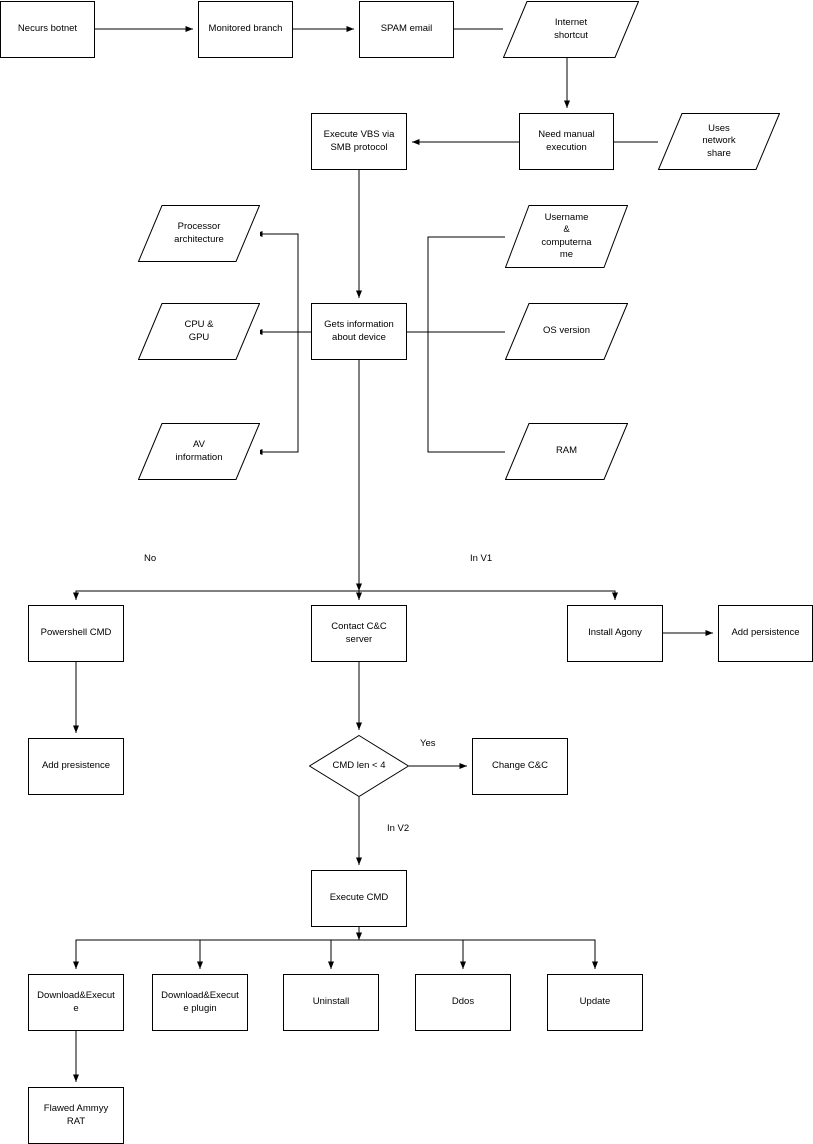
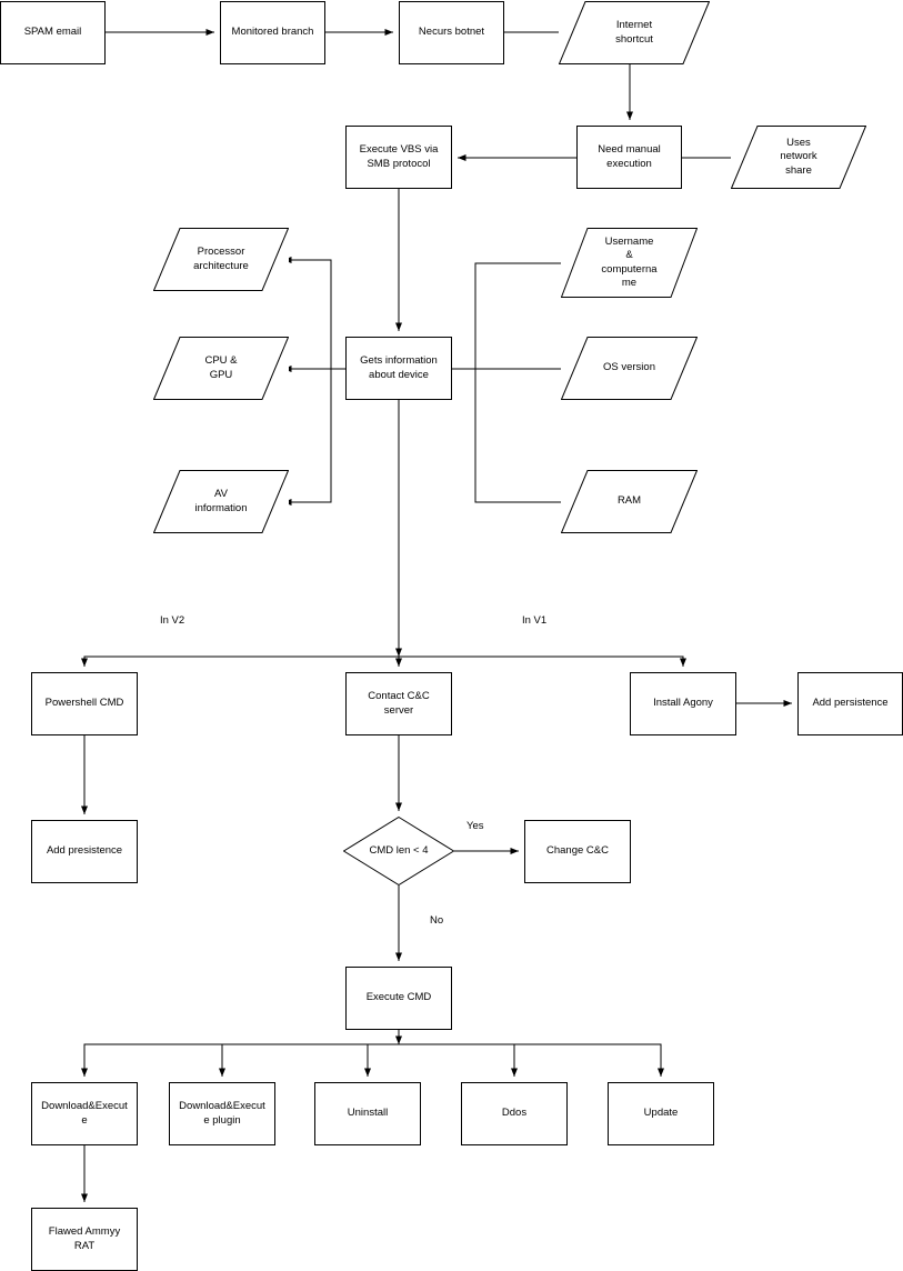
- Necurs botnet
+ SPAM email
  Monitored branch
- SPAM email
+ Necurs botnet
  Internet
  shortcut
  Need manual
  execution
  Uses
  network
  share
  Execute VBS via
  SMB protocol
  Gets information
  about device
  Processor
  architecture
  CPU &
  GPU
  AV
  information
  Username
  &
  computerna
  me
  OS version
  RAM
  Powershell CMD
  Add presistence
  Contact C&C
  server
  Install Agony
  Add persistence
  CMD len < 4
  Change C&C
  Execute CMD
  Download&Execut
  e
  Download&Execut
  e plugin
  Uninstall
  Ddos
  Update
  Flawed Ammyy
  RAT
- No
+ In V2
  In V1
  Yes
- In V2
+ No
